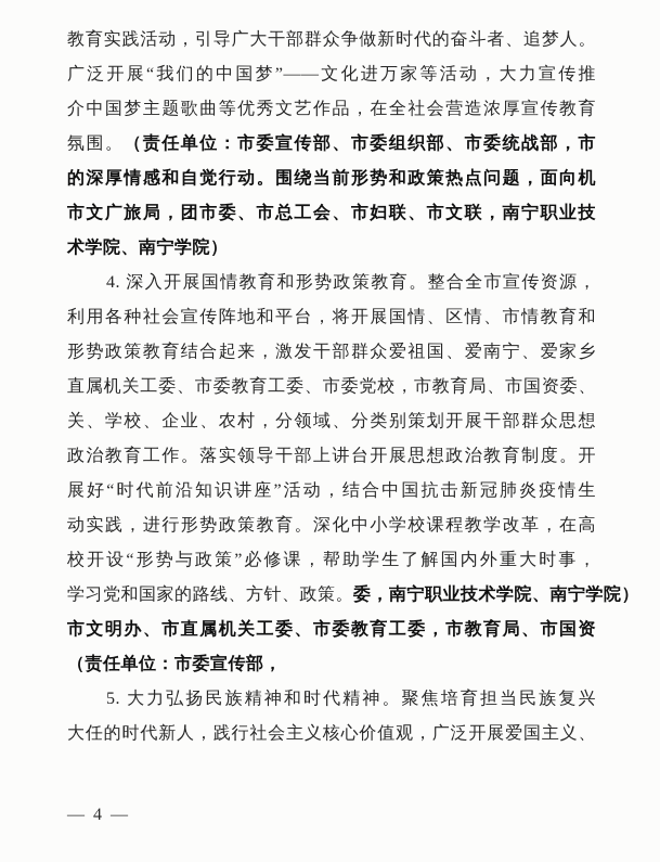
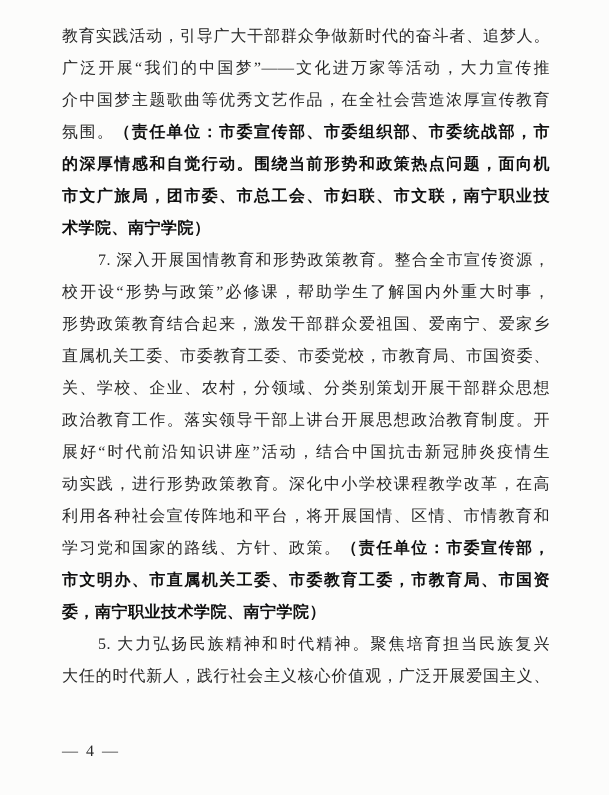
  教育实践活动，引导广大干部群众争做新时代的奋斗者、追梦人。
  广泛开展“我们的中国梦”——文化进万家等活动，大力宣传推
  介中国梦主题歌曲等优秀文艺作品，在全社会营造浓厚宣传教育
  氛围。（责任单位：市委宣传部、市委组织部、市委统战部，市
  的深厚情感和自觉行动。围绕当前形势和政策热点问题，面向机
  市文广旅局，团市委、市总工会、市妇联、市文联，南宁职业技
  术学院、南宁学院）
- 4. 深入开展国情教育和形势政策教育。整合全市宣传资源，
+ 7. 深入开展国情教育和形势政策教育。整合全市宣传资源，
- 利用各种社会宣传阵地和平台，将开展国情、区情、市情教育和
+ 校开设“形势与政策”必修课，帮助学生了解国内外重大时事，
  形势政策教育结合起来，激发干部群众爱祖国、爱南宁、爱家乡
  直属机关工委、市委教育工委、市委党校，市教育局、市国资委、
  关、学校、企业、农村，分领域、分类别策划开展干部群众思想
  政治教育工作。落实领导干部上讲台开展思想政治教育制度。开
  展好“时代前沿知识讲座”活动，结合中国抗击新冠肺炎疫情生
  动实践，进行形势政策教育。深化中小学校课程教学改革，在高
- 校开设“形势与政策”必修课，帮助学生了解国内外重大时事，
+ 利用各种社会宣传阵地和平台，将开展国情、区情、市情教育和
- 学习党和国家的路线、方针、政策。委，南宁职业技术学院、南宁学院）
+ 学习党和国家的路线、方针、政策。（责任单位：市委宣传部，
  市文明办、市直属机关工委、市委教育工委，市教育局、市国资
- （责任单位：市委宣传部，
+ 委，南宁职业技术学院、南宁学院）
  5. 大力弘扬民族精神和时代精神。聚焦培育担当民族复兴
  大任的时代新人，践行社会主义核心价值观，广泛开展爱国主义、
  — 4 —
